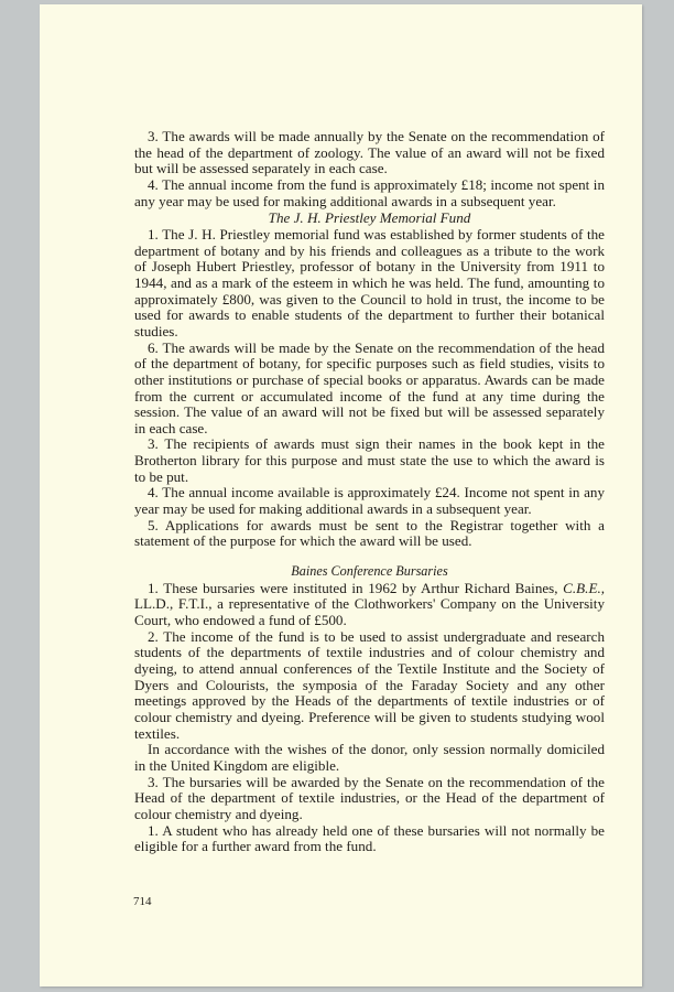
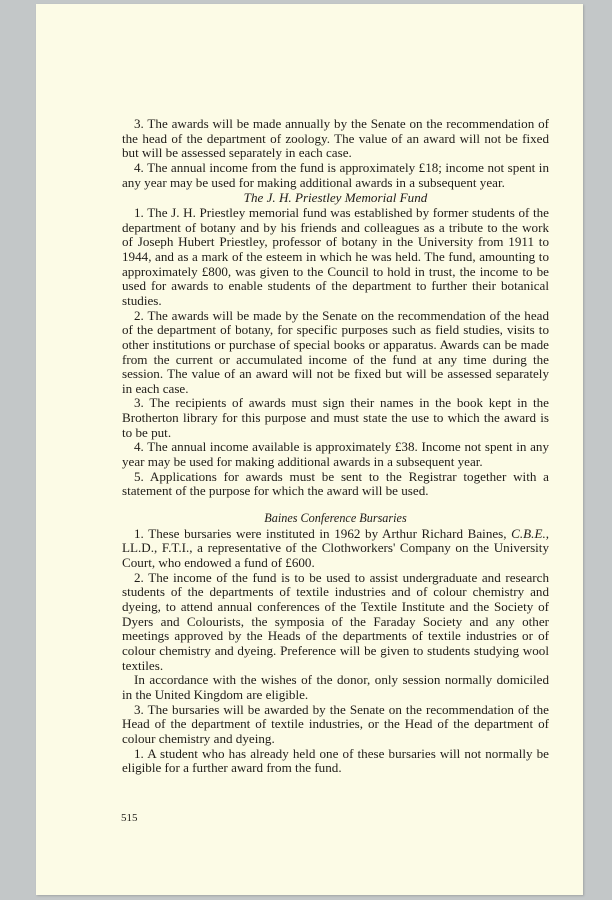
  3. The awards will be made annually by the Senate on the recommendation of the head of the department of zoology. The value of an award will not be fixed but will be assessed separately in each case.
  4. The annual income from the fund is approximately £18; income not spent in any year may be used for making additional awards in a subsequent year.
  The J. H. Priestley Memorial Fund
  1. The J. H. Priestley memorial fund was established by former students of the department of botany and by his friends and colleagues as a tribute to the work of Joseph Hubert Priestley, professor of botany in the University from 1911 to 1944, and as a mark of the esteem in which he was held. The fund, amounting to approximately £800, was given to the Council to hold in trust, the income to be used for awards to enable students of the department to further their botanical studies.
- 6. The awards will be made by the Senate on the recommendation of the head of the department of botany, for specific purposes such as field studies, visits to other institutions or purchase of special books or apparatus. Awards can be made from the current or accumulated income of the fund at any time during the session. The value of an award will not be fixed but will be assessed separately in each case.
+ 2. The awards will be made by the Senate on the recommendation of the head of the department of botany, for specific purposes such as field studies, visits to other institutions or purchase of special books or apparatus. Awards can be made from the current or accumulated income of the fund at any time during the session. The value of an award will not be fixed but will be assessed separately in each case.
  3. The recipients of awards must sign their names in the book kept in the Brotherton library for this purpose and must state the use to which the award is to be put.
- 4. The annual income available is approximately £24. Income not spent in any year may be used for making additional awards in a subsequent year.
+ 4. The annual income available is approximately £38. Income not spent in any year may be used for making additional awards in a subsequent year.
  5. Applications for awards must be sent to the Registrar together with a statement of the purpose for which the award will be used.
  Baines Conference Bursaries
- 1. These bursaries were instituted in 1962 by Arthur Richard Baines, C.B.E., LL.D., F.T.I., a representative of the Clothworkers' Company on the University Court, who endowed a fund of £500.
+ 1. These bursaries were instituted in 1962 by Arthur Richard Baines, C.B.E., LL.D., F.T.I., a representative of the Clothworkers' Company on the University Court, who endowed a fund of £600.
  2. The income of the fund is to be used to assist undergraduate and research students of the departments of textile industries and of colour chemistry and dyeing, to attend annual conferences of the Textile Institute and the Society of Dyers and Colourists, the symposia of the Faraday Society and any other meetings approved by the Heads of the departments of textile industries or of colour chemistry and dyeing. Preference will be given to students studying wool textiles.
  In accordance with the wishes of the donor, only session normally domiciled in the United Kingdom are eligible.
  3. The bursaries will be awarded by the Senate on the recommendation of the Head of the department of textile industries, or the Head of the department of colour chemistry and dyeing.
  1. A student who has already held one of these bursaries will not normally be eligible for a further award from the fund.
- 714
+ 515
